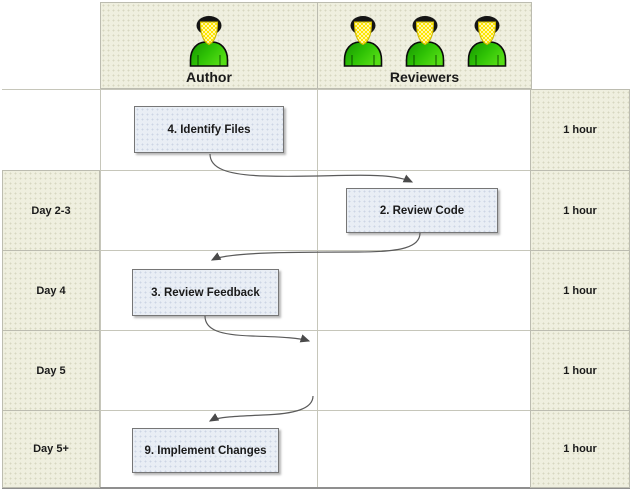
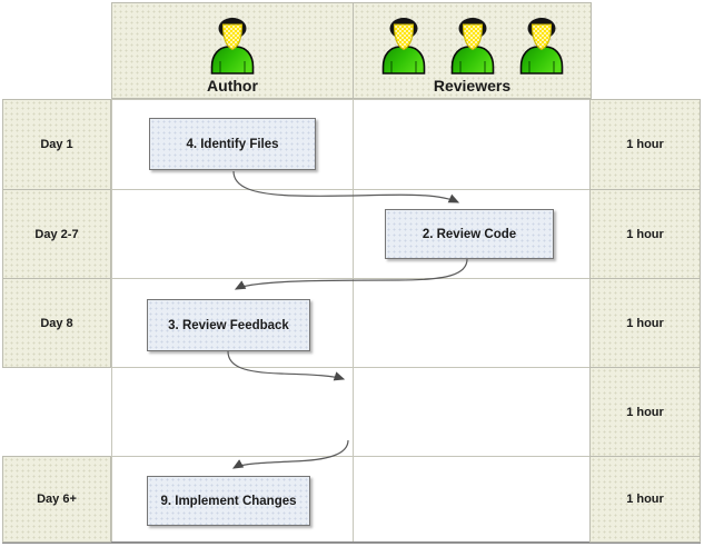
  Author
  Reviewers
+ Day 1
- Day 2-3
+ Day 2-7
- Day 4
+ Day 8
- Day 5
- Day 5+
+ Day 6+
  1 hour
  1 hour
  1 hour
  1 hour
  1 hour
  4. Identify Files
  2. Review Code
  3. Review Feedback
  9. Implement Changes
